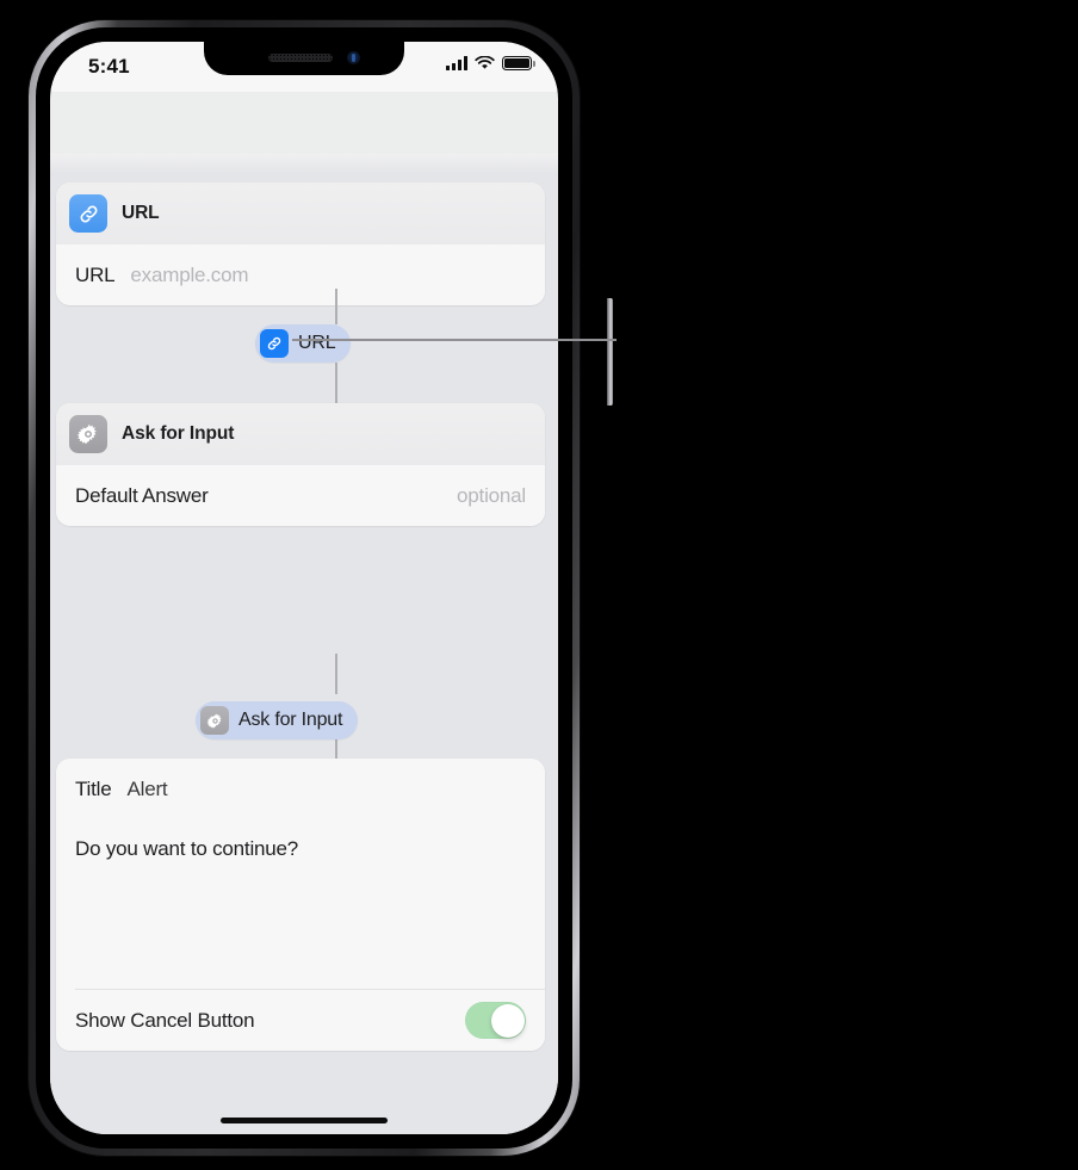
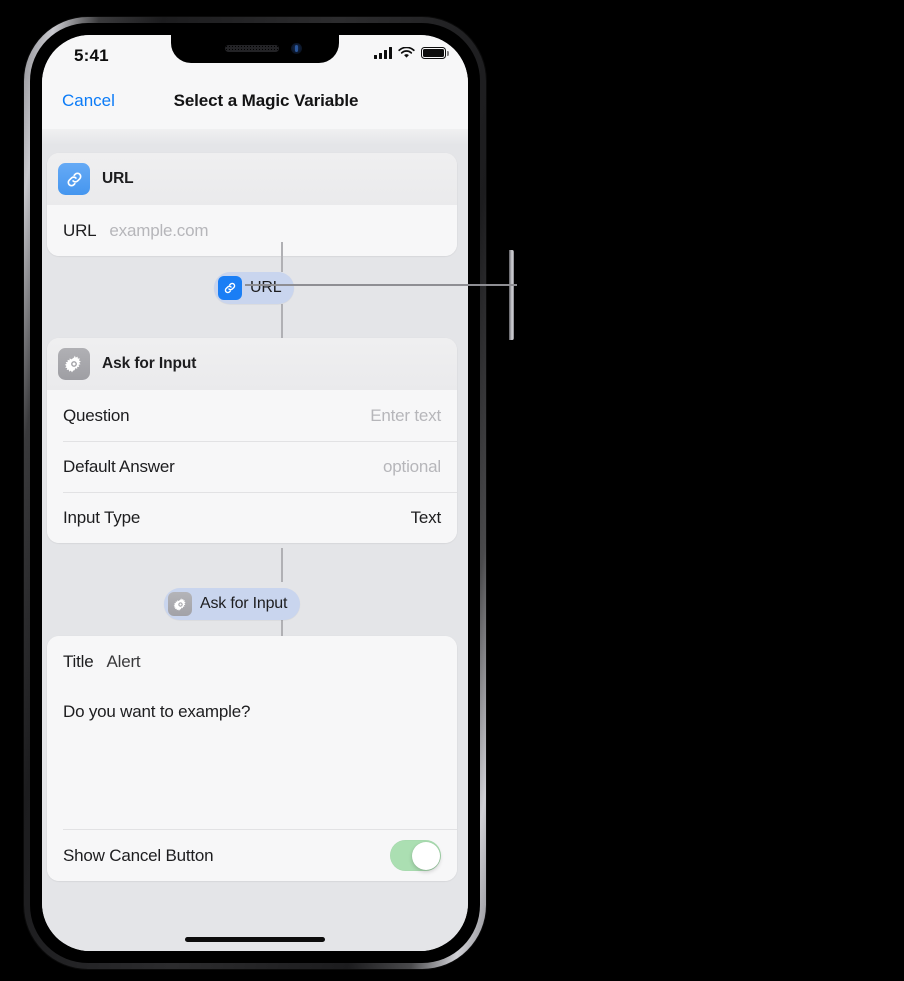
  5:41
+ Cancel
+ Select a Magic Variable
  URL
  URL
  example.com
  URL
  Ask for Input
+ Question
+ Enter text
  Default Answer
  optional
+ Input Type
+ Text
  Ask for Input
  Title
  Alert
- Do you want to continue?
+ Do you want to example?
  Show Cancel Button
